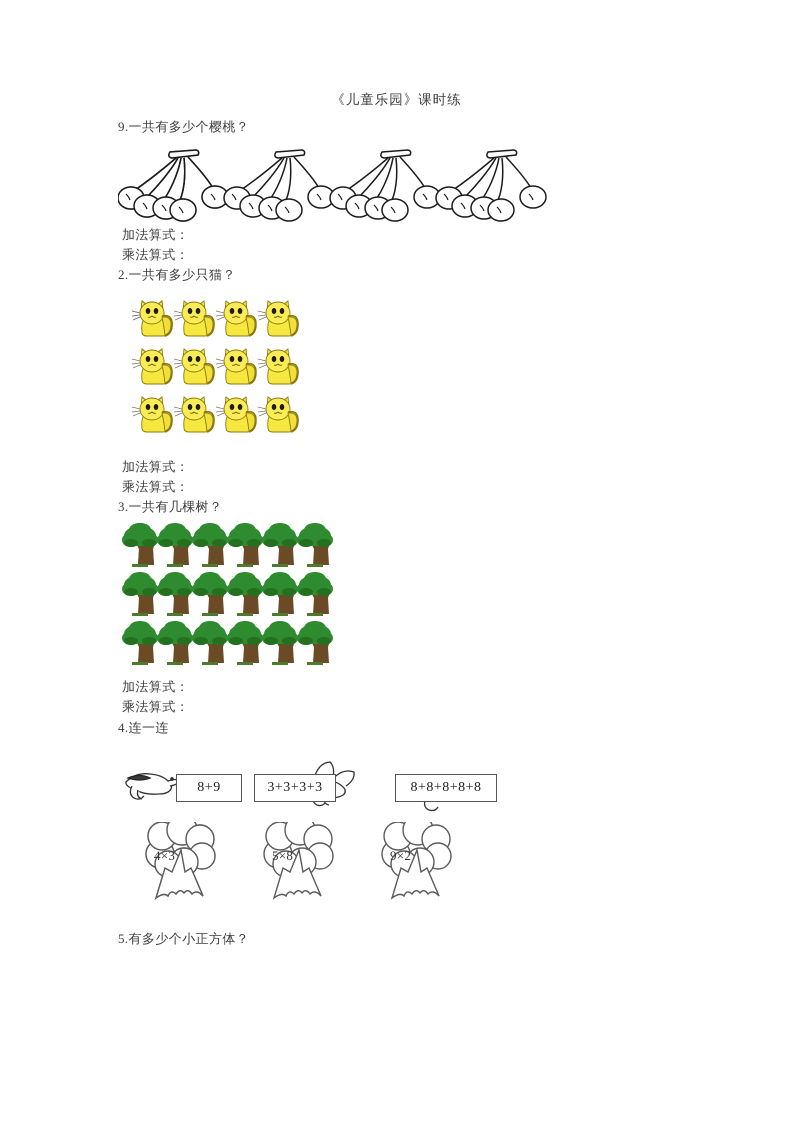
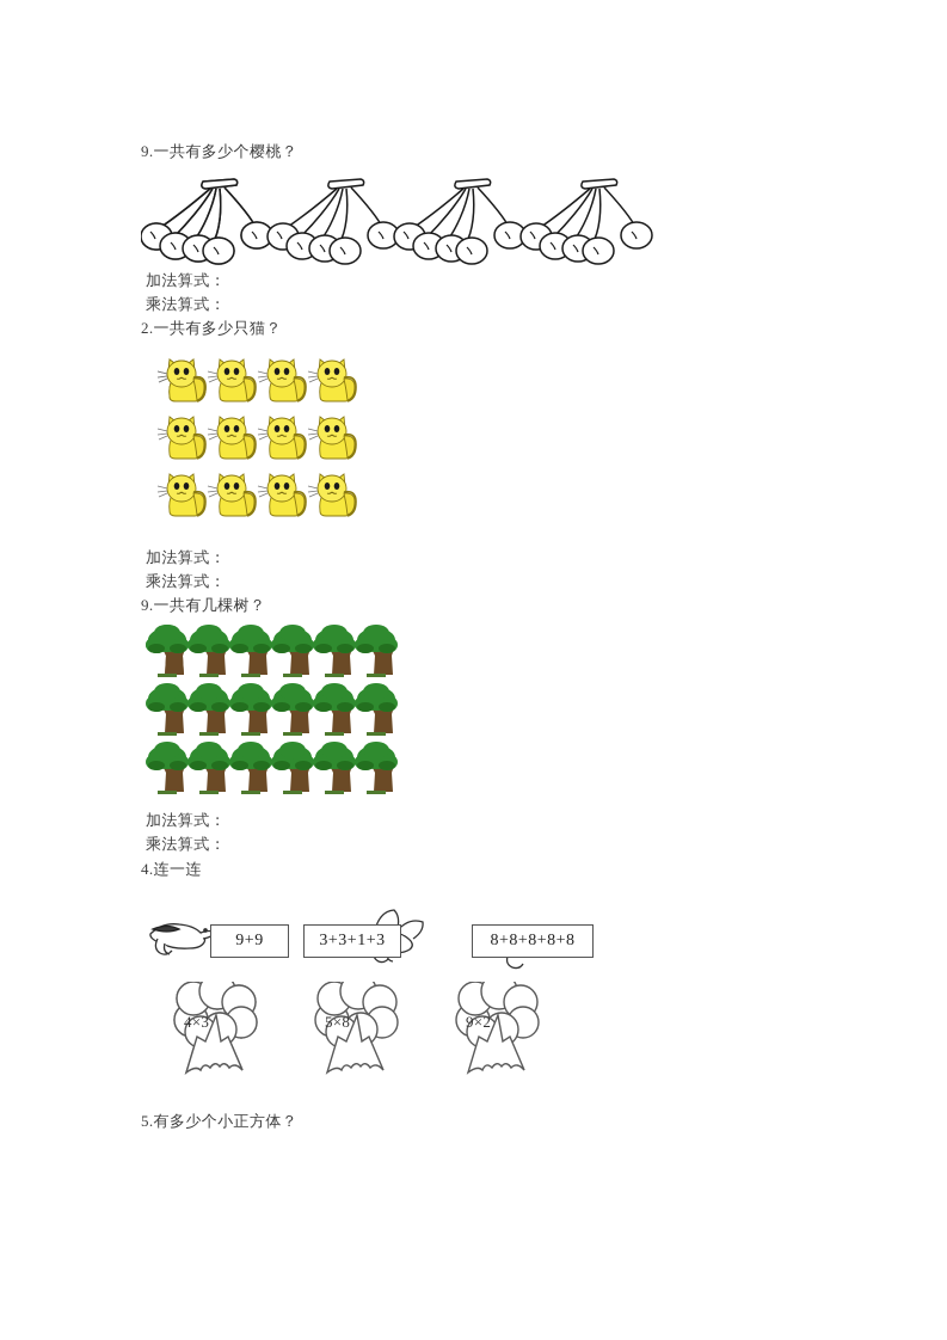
- 《儿童乐园》课时练
  9.一共有多少个樱桃？
  加法算式：
  乘法算式：
  2.一共有多少只猫？
  加法算式：
  乘法算式：
- 3.一共有几棵树？
+ 9.一共有几棵树？
  加法算式：
  乘法算式：
  4.连一连
- 8+9
+ 9+9
- 3+3+3+3
+ 3+3+1+3
  8+8+8+8+8
  4×3
  5×8
  9×2
  5.有多少个小正方体？
